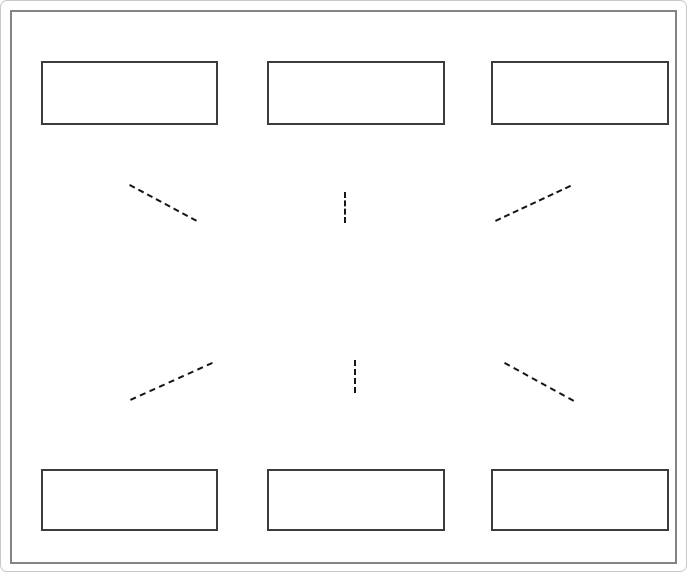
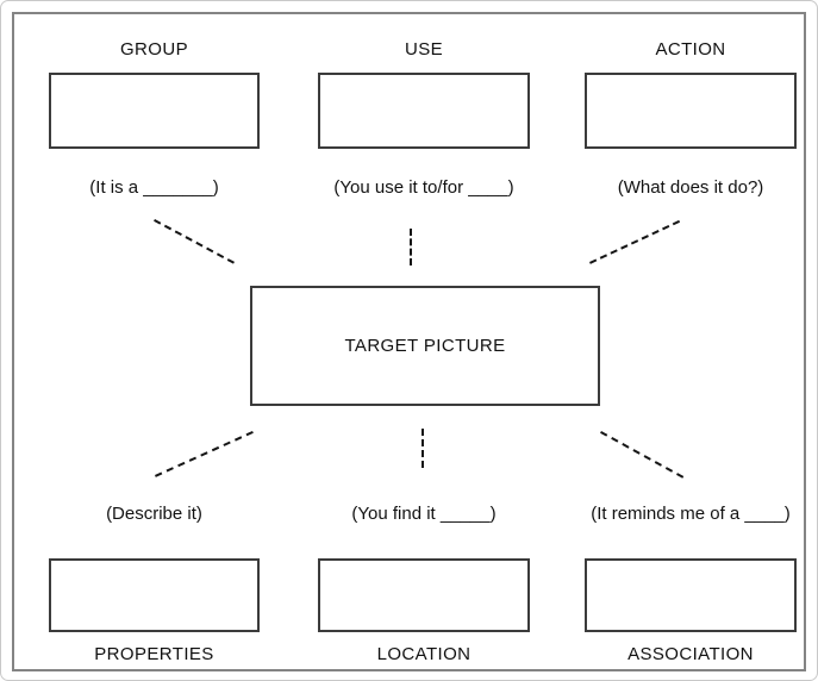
+ GROUP
+ USE
+ ACTION
+ (It is a _______)
+ (You use it to/for ____)
+ (What does it do?)
+ TARGET PICTURE
+ (Describe it)
+ (You find it _____)
+ (It reminds me of a ____)
+ PROPERTIES
+ LOCATION
+ ASSOCIATION
